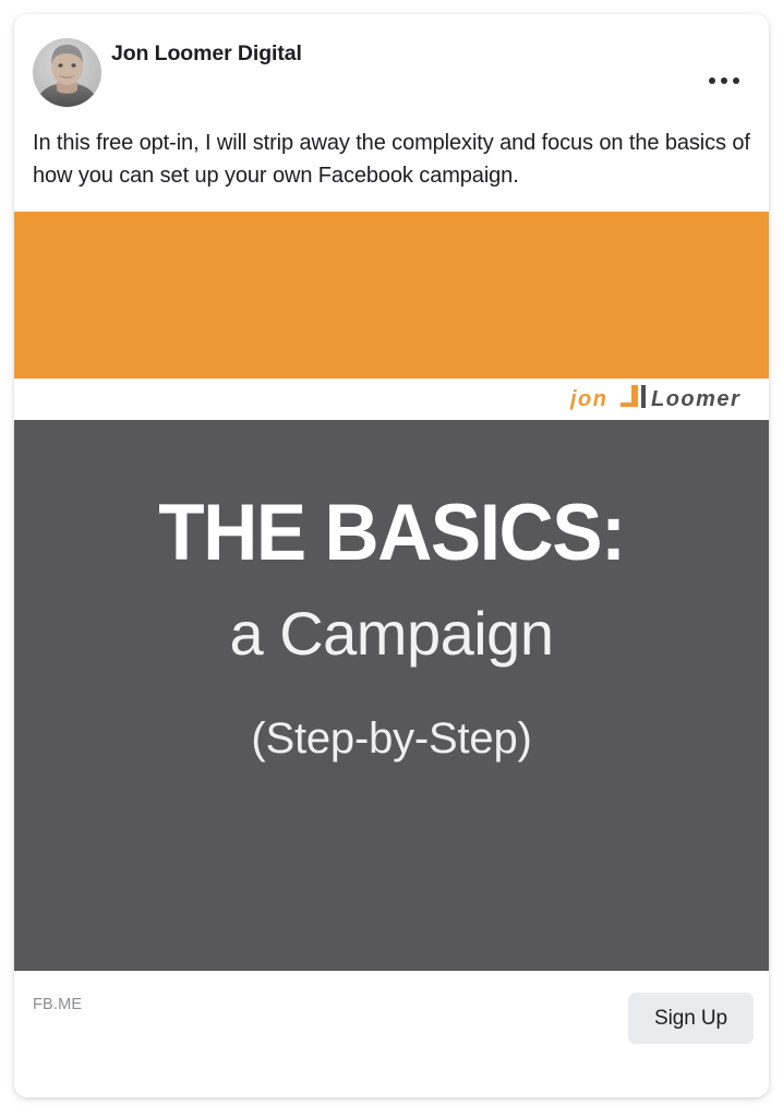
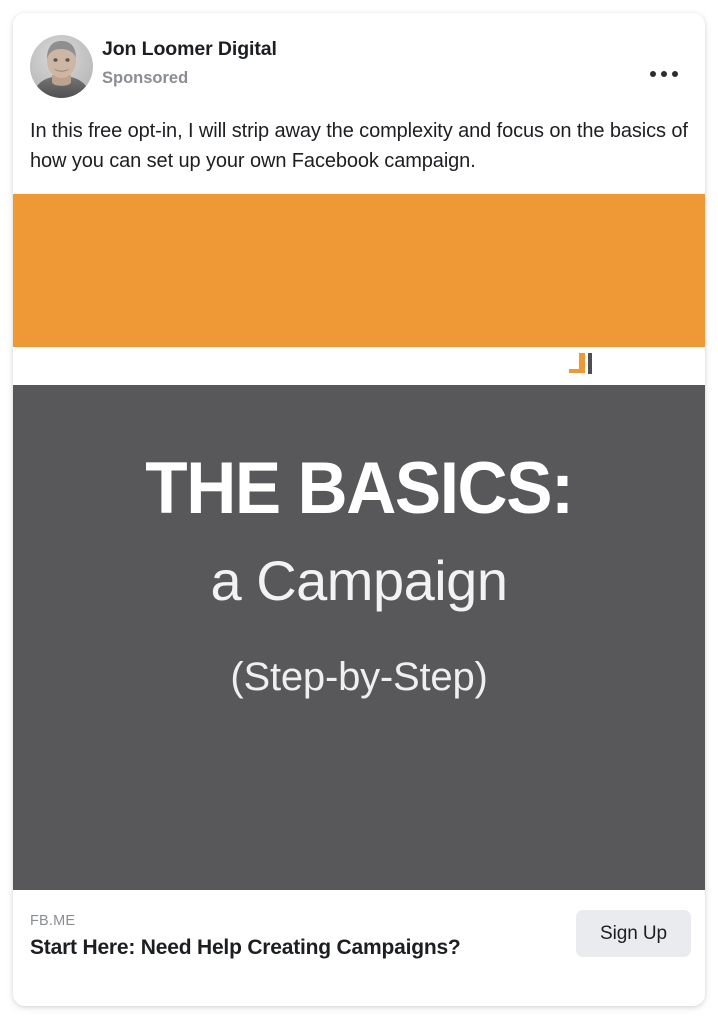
  Jon Loomer Digital
+ Sponsored
  In this free opt-in, I will strip away the complexity and focus on the basics of how you can set up your own Facebook campaign.
- jon
- Loomer
  THE BASICS:
  a Campaign
  (Step-by-Step)
  FB.ME
+ Start Here: Need Help Creating Campaigns?
  Sign Up
